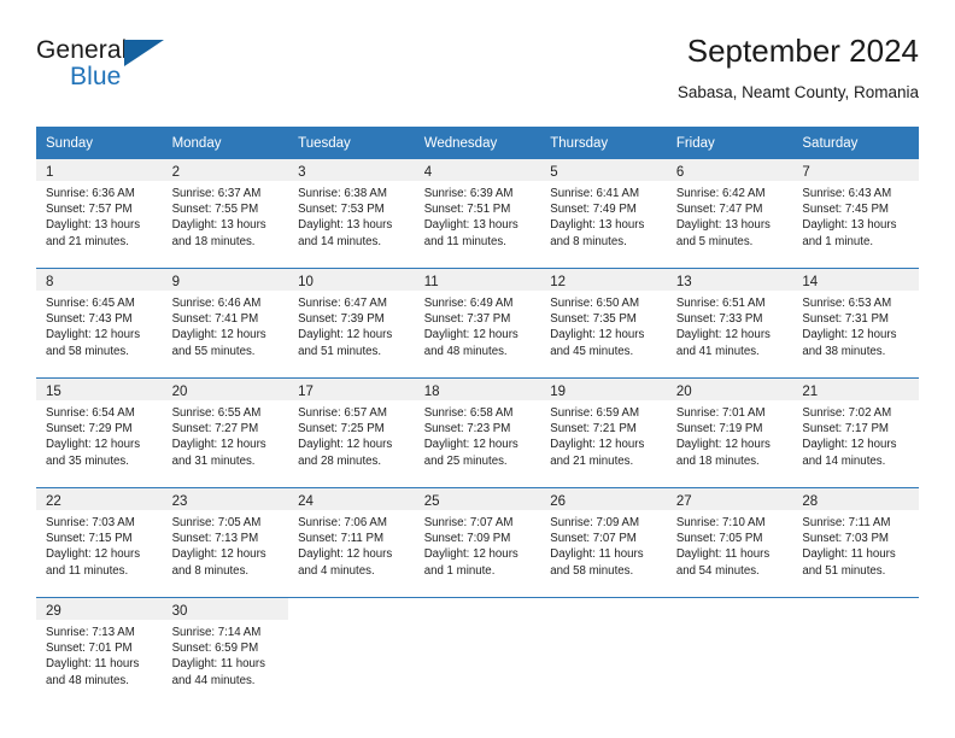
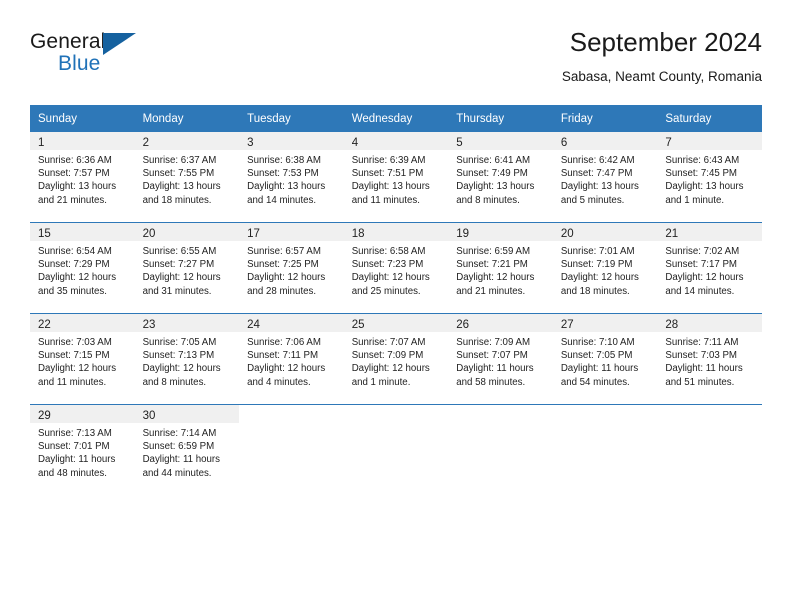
  General
  Blue
  September 2024
  Sabasa, Neamt County, Romania
  Sunday	Monday	Tuesday	Wednesday	Thursday	Friday	Saturday
  1Sunrise: 6:36 AMSunset: 7:57 PMDaylight: 13 hoursand 21 minutes.	2Sunrise: 6:37 AMSunset: 7:55 PMDaylight: 13 hoursand 18 minutes.	3Sunrise: 6:38 AMSunset: 7:53 PMDaylight: 13 hoursand 14 minutes.	4Sunrise: 6:39 AMSunset: 7:51 PMDaylight: 13 hoursand 11 minutes.	5Sunrise: 6:41 AMSunset: 7:49 PMDaylight: 13 hoursand 8 minutes.	6Sunrise: 6:42 AMSunset: 7:47 PMDaylight: 13 hoursand 5 minutes.	7Sunrise: 6:43 AMSunset: 7:45 PMDaylight: 13 hoursand 1 minute.
- 8Sunrise: 6:45 AMSunset: 7:43 PMDaylight: 12 hoursand 58 minutes.	9Sunrise: 6:46 AMSunset: 7:41 PMDaylight: 12 hoursand 55 minutes.	10Sunrise: 6:47 AMSunset: 7:39 PMDaylight: 12 hoursand 51 minutes.	11Sunrise: 6:49 AMSunset: 7:37 PMDaylight: 12 hoursand 48 minutes.	12Sunrise: 6:50 AMSunset: 7:35 PMDaylight: 12 hoursand 45 minutes.	13Sunrise: 6:51 AMSunset: 7:33 PMDaylight: 12 hoursand 41 minutes.	14Sunrise: 6:53 AMSunset: 7:31 PMDaylight: 12 hoursand 38 minutes.
  15Sunrise: 6:54 AMSunset: 7:29 PMDaylight: 12 hoursand 35 minutes.	20Sunrise: 6:55 AMSunset: 7:27 PMDaylight: 12 hoursand 31 minutes.	17Sunrise: 6:57 AMSunset: 7:25 PMDaylight: 12 hoursand 28 minutes.	18Sunrise: 6:58 AMSunset: 7:23 PMDaylight: 12 hoursand 25 minutes.	19Sunrise: 6:59 AMSunset: 7:21 PMDaylight: 12 hoursand 21 minutes.	20Sunrise: 7:01 AMSunset: 7:19 PMDaylight: 12 hoursand 18 minutes.	21Sunrise: 7:02 AMSunset: 7:17 PMDaylight: 12 hoursand 14 minutes.
  22Sunrise: 7:03 AMSunset: 7:15 PMDaylight: 12 hoursand 11 minutes.	23Sunrise: 7:05 AMSunset: 7:13 PMDaylight: 12 hoursand 8 minutes.	24Sunrise: 7:06 AMSunset: 7:11 PMDaylight: 12 hoursand 4 minutes.	25Sunrise: 7:07 AMSunset: 7:09 PMDaylight: 12 hoursand 1 minute.	26Sunrise: 7:09 AMSunset: 7:07 PMDaylight: 11 hoursand 58 minutes.	27Sunrise: 7:10 AMSunset: 7:05 PMDaylight: 11 hoursand 54 minutes.	28Sunrise: 7:11 AMSunset: 7:03 PMDaylight: 11 hoursand 51 minutes.
  29Sunrise: 7:13 AMSunset: 7:01 PMDaylight: 11 hoursand 48 minutes.	30Sunrise: 7:14 AMSunset: 6:59 PMDaylight: 11 hoursand 44 minutes.
